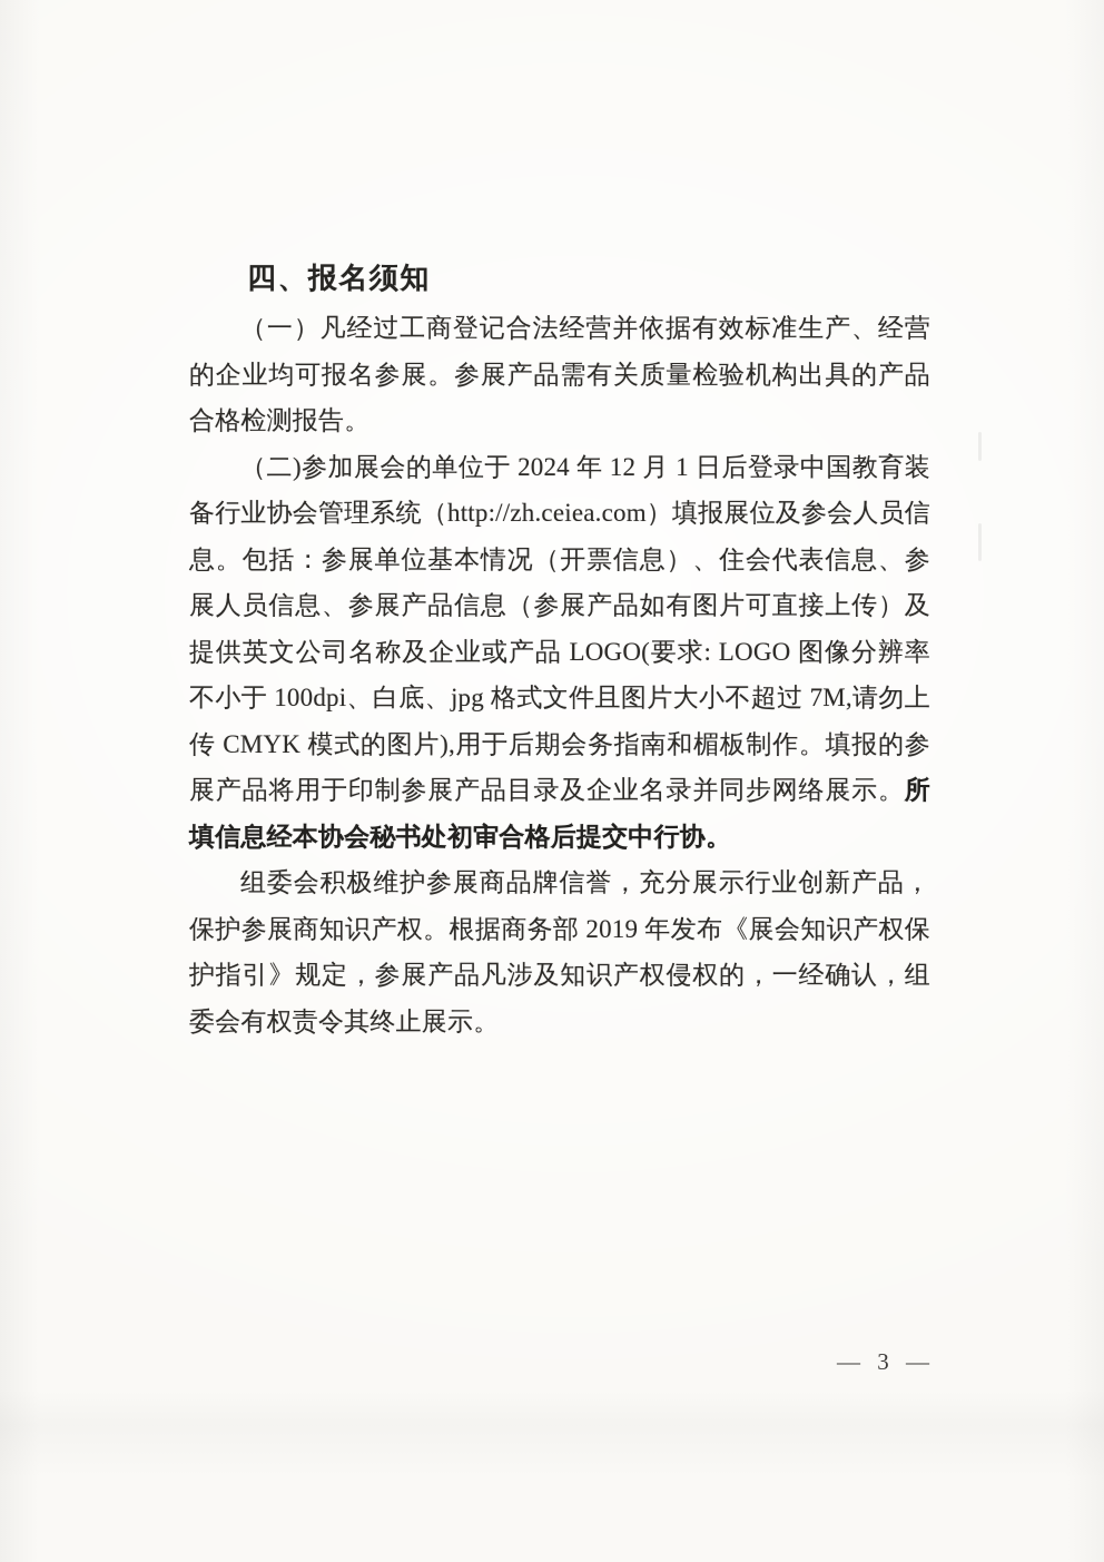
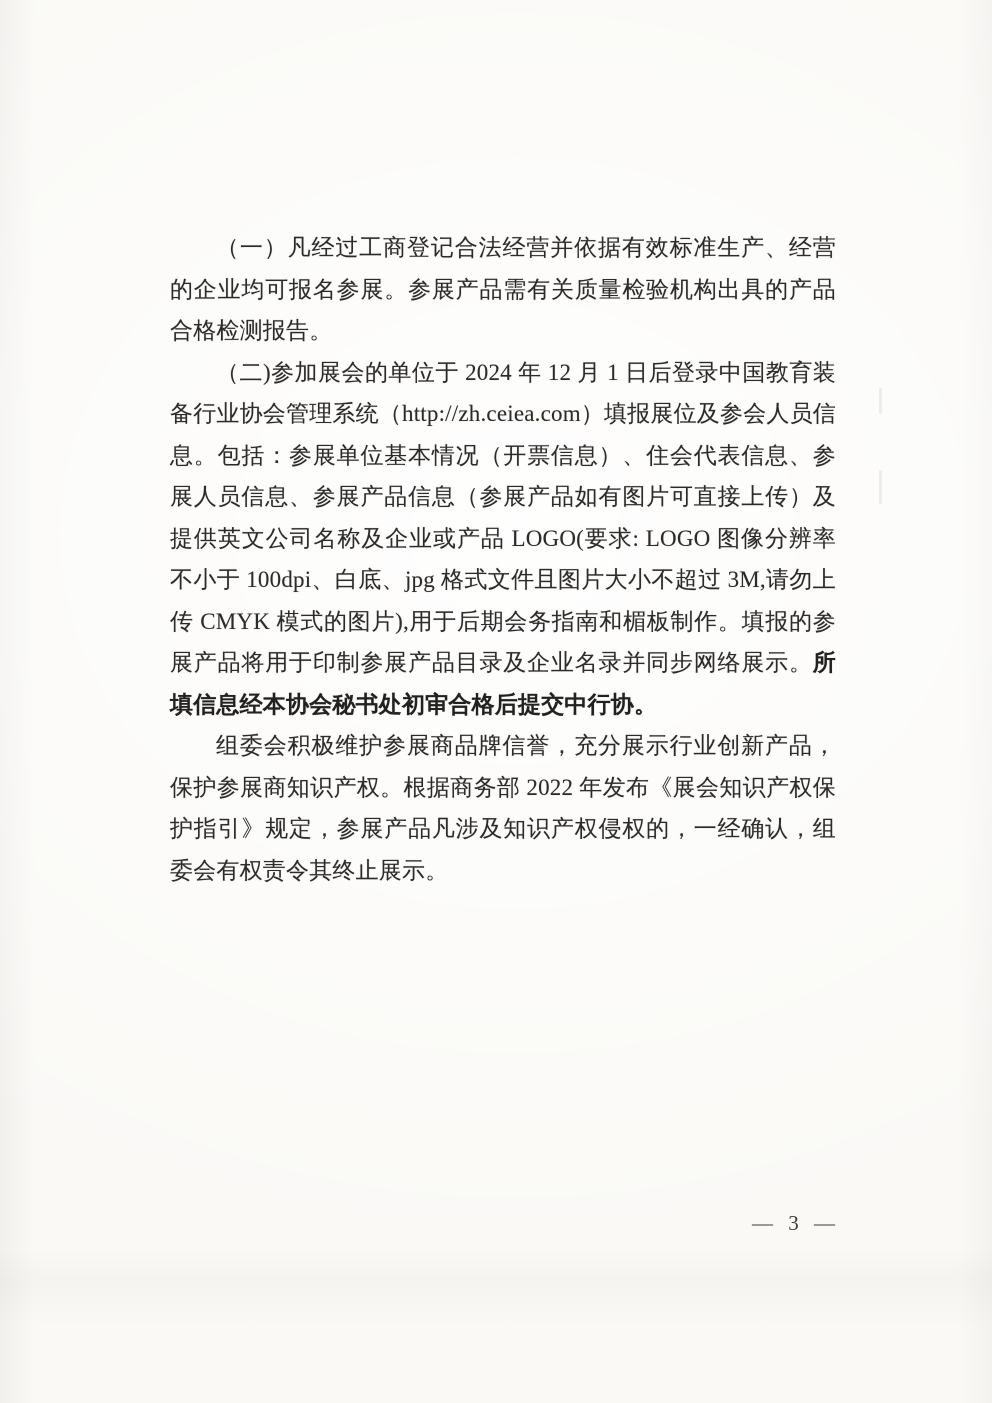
- 四、报名须知
  （一）凡经过工商登记合法经营并依据有效标准生产、经营的企业均可报名参展。参展产品需有关质量检验机构出具的产品合格检测报告。
- （二)参加展会的单位于 2024 年 12 月 1 日后登录中国教育装备行业协会管理系统（http://zh.ceiea.com）填报展位及参会人员信息。包括：参展单位基本情况（开票信息）、住会代表信息、参展人员信息、参展产品信息（参展产品如有图片可直接上传）及提供英文公司名称及企业或产品 LOGO(要求: LOGO 图像分辨率不小于 100dpi、白底、jpg 格式文件且图片大小不超过 7M,请勿上传 CMYK 模式的图片),用于后期会务指南和楣板制作。填报的参展产品将用于印制参展产品目录及企业名录并同步网络展示。所填信息经本协会秘书处初审合格后提交中行协。
+ （二)参加展会的单位于 2024 年 12 月 1 日后登录中国教育装备行业协会管理系统（http://zh.ceiea.com）填报展位及参会人员信息。包括：参展单位基本情况（开票信息）、住会代表信息、参展人员信息、参展产品信息（参展产品如有图片可直接上传）及提供英文公司名称及企业或产品 LOGO(要求: LOGO 图像分辨率不小于 100dpi、白底、jpg 格式文件且图片大小不超过 3M,请勿上传 CMYK 模式的图片),用于后期会务指南和楣板制作。填报的参展产品将用于印制参展产品目录及企业名录并同步网络展示。所填信息经本协会秘书处初审合格后提交中行协。
- 组委会积极维护参展商品牌信誉，充分展示行业创新产品，保护参展商知识产权。根据商务部 2019 年发布《展会知识产权保护指引》规定，参展产品凡涉及知识产权侵权的，一经确认，组委会有权责令其终止展示。
+ 组委会积极维护参展商品牌信誉，充分展示行业创新产品，保护参展商知识产权。根据商务部 2022 年发布《展会知识产权保护指引》规定，参展产品凡涉及知识产权侵权的，一经确认，组委会有权责令其终止展示。
  — 3 —
